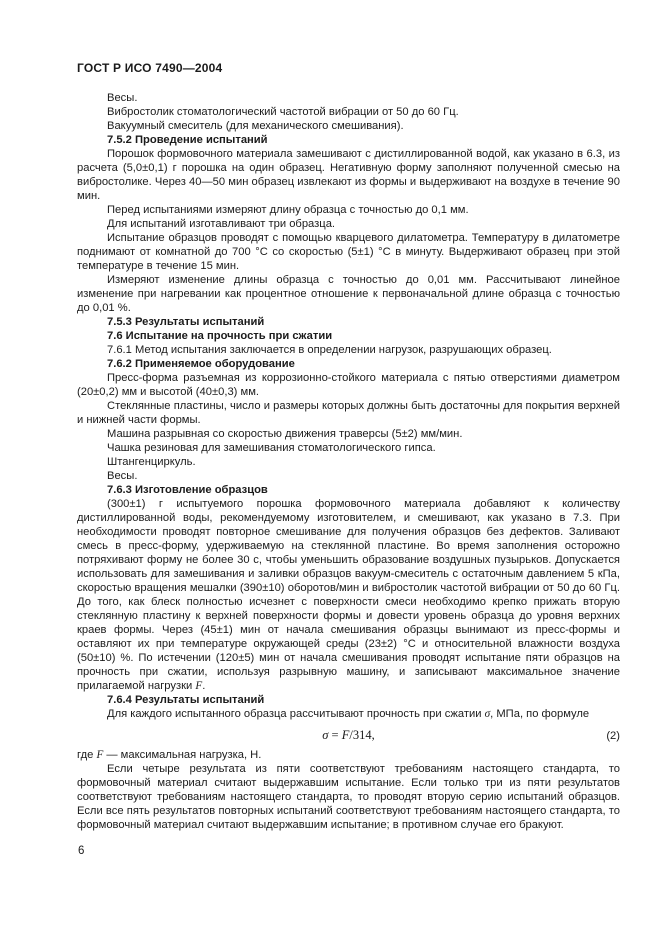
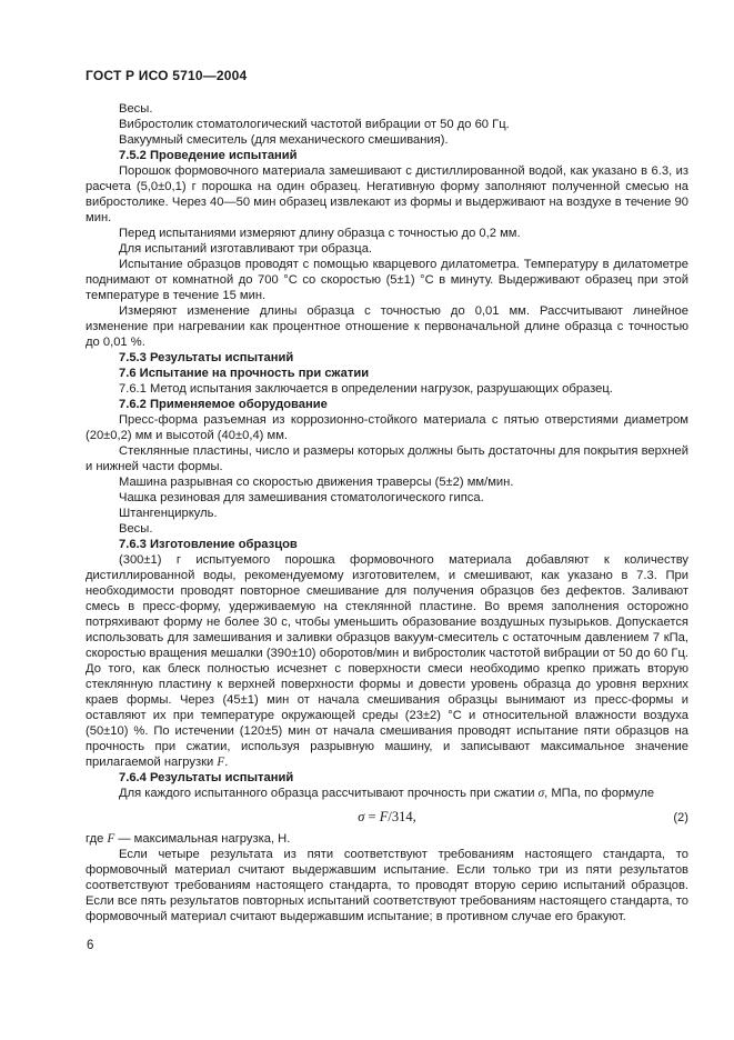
- ГОСТ Р ИСО 7490—2004
+ ГОСТ Р ИСО 5710—2004
  Весы.
  Вибростолик стоматологический частотой вибрации от 50 до 60 Гц.
  Вакуумный смеситель (для механического смешивания).
  7.5.2 Проведение испытаний
  Порошок формовочного материала замешивают с дистиллированной водой, как указано в 6.3, из расчета (5,0±0,1) г порошка на один образец. Негативную форму заполняют полученной смесью на вибростолике. Через 40—50 мин образец извлекают из формы и выдерживают на воздухе в течение 90 мин.
- Перед испытаниями измеряют длину образца с точностью до 0,1 мм.
+ Перед испытаниями измеряют длину образца с точностью до 0,2 мм.
  Для испытаний изготавливают три образца.
  Испытание образцов проводят с помощью кварцевого дилатометра. Температуру в дилатометре поднимают от комнатной до 700 °С со скоростью (5±1) °С в минуту. Выдерживают образец при этой температуре в течение 15 мин.
  Измеряют изменение длины образца с точностью до 0,01 мм. Рассчитывают линейное изменение при нагревании как процентное отношение к первоначальной длине образца с точностью до 0,01 %.
  7.5.3 Результаты испытаний
  7.6 Испытание на прочность при сжатии
  7.6.1 Метод испытания заключается в определении нагрузок, разрушающих образец.
  7.6.2 Применяемое оборудование
- Пресс-форма разъемная из коррозионно-стойкого материала с пятью отверстиями диаметром (20±0,2) мм и высотой (40±0,3) мм.
+ Пресс-форма разъемная из коррозионно-стойкого материала с пятью отверстиями диаметром (20±0,2) мм и высотой (40±0,4) мм.
  Стеклянные пластины, число и размеры которых должны быть достаточны для покрытия верхней и нижней части формы.
  Машина разрывная со скоростью движения траверсы (5±2) мм/мин.
  Чашка резиновая для замешивания стоматологического гипса.
  Штангенциркуль.
  Весы.
  7.6.3 Изготовление образцов
- (300±1) г испытуемого порошка формовочного материала добавляют к количеству дистиллированной воды, рекомендуемому изготовителем, и смешивают, как указано в 7.3. При необходимости проводят повторное смешивание для получения образцов без дефектов. Заливают смесь в пресс-форму, удерживаемую на стеклянной пластине. Во время заполнения осторожно потряхивают форму не более 30 с, чтобы уменьшить образование воздушных пузырьков. Допускается использовать для замешивания и заливки образцов вакуум-смеситель с остаточным давлением 5 кПа, скоростью вращения мешалки (390±10) оборотов/мин и вибростолик частотой вибрации от 50 до 60 Гц. До того, как блеск полностью исчезнет с поверхности смеси необходимо крепко прижать вторую стеклянную пластину к верхней поверхности формы и довести уровень образца до уровня верхних краев формы. Через (45±1) мин от начала смешивания образцы вынимают из пресс-формы и оставляют их при температуре окружающей среды (23±2) °С и относительной влажности воздуха (50±10) %. По истечении (120±5) мин от начала смешивания проводят испытание пяти образцов на прочность при сжатии, используя разрывную машину, и записывают максимальное значение прилагаемой нагрузки F.
+ (300±1) г испытуемого порошка формовочного материала добавляют к количеству дистиллированной воды, рекомендуемому изготовителем, и смешивают, как указано в 7.3. При необходимости проводят повторное смешивание для получения образцов без дефектов. Заливают смесь в пресс-форму, удерживаемую на стеклянной пластине. Во время заполнения осторожно потряхивают форму не более 30 с, чтобы уменьшить образование воздушных пузырьков. Допускается использовать для замешивания и заливки образцов вакуум-смеситель с остаточным давлением 7 кПа, скоростью вращения мешалки (390±10) оборотов/мин и вибростолик частотой вибрации от 50 до 60 Гц. До того, как блеск полностью исчезнет с поверхности смеси необходимо крепко прижать вторую стеклянную пластину к верхней поверхности формы и довести уровень образца до уровня верхних краев формы. Через (45±1) мин от начала смешивания образцы вынимают из пресс-формы и оставляют их при температуре окружающей среды (23±2) °С и относительной влажности воздуха (50±10) %. По истечении (120±5) мин от начала смешивания проводят испытание пяти образцов на прочность при сжатии, используя разрывную машину, и записывают максимальное значение прилагаемой нагрузки F.
  7.6.4 Результаты испытаний
  Для каждого испытанного образца рассчитывают прочность при сжатии σ, МПа, по формуле
  σ = F/314,
  (2)
  где F — максимальная нагрузка, Н.
  Если четыре результата из пяти соответствуют требованиям настоящего стандарта, то формовочный материал считают выдержавшим испытание. Если только три из пяти результатов соответствуют требованиям настоящего стандарта, то проводят вторую серию испытаний образцов. Если все пять результатов повторных испытаний соответствуют требованиям настоящего стандарта, то формовочный материал считают выдержавшим испытание; в противном случае его бракуют.
  6
